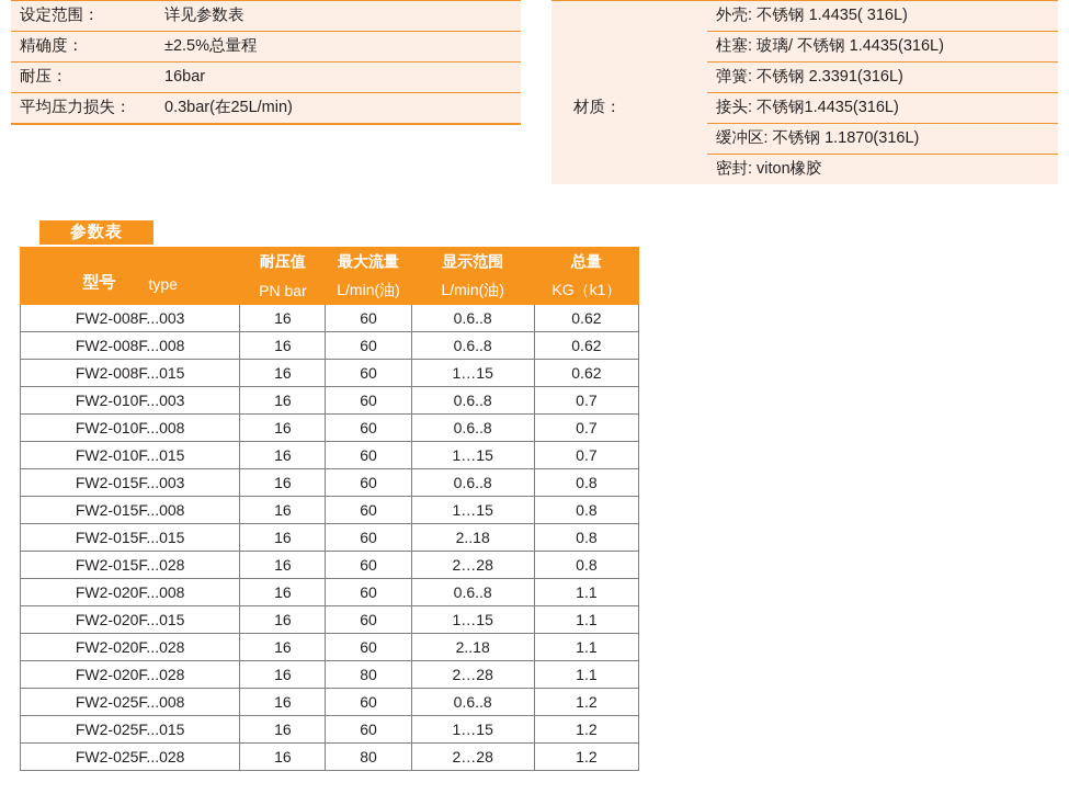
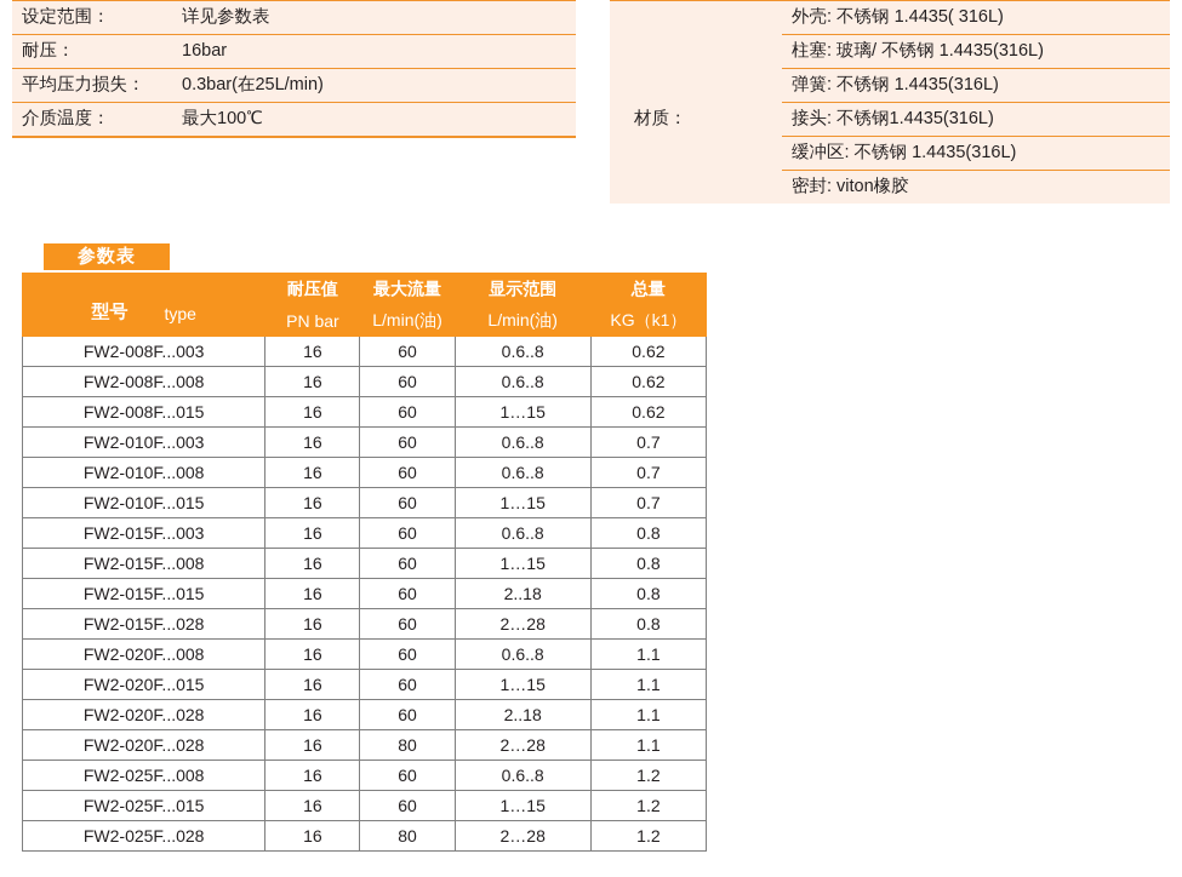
  设定范围：	详见参数表
- 精确度：	±2.5%总量程
  耐压：	16bar
  平均压力损失：	0.3bar(在25L/min)
+ 介质温度：	最大100℃
  	外壳: 不锈钢 1.4435( 316L)
  柱塞: 玻璃/ 不锈钢 1.4435(316L)
- 弹簧: 不锈钢 2.3391(316L)
+ 弹簧: 不锈钢 1.4435(316L)
  材质：	接头: 不锈钢1.4435(316L)
- 	缓冲区: 不锈钢 1.1870(316L)
+ 	缓冲区: 不锈钢 1.4435(316L)
  密封: viton橡胶
  参数表
  型号 type	耐压值	最大流量	显示范围	总量
  PN bar	L/min(油)	L/min(油)	KG（k1）
  FW2-008F...003	16	60	0.6..8	0.62
  FW2-008F...008	16	60	0.6..8	0.62
  FW2-008F...015	16	60	1…15	0.62
  FW2-010F...003	16	60	0.6..8	0.7
  FW2-010F...008	16	60	0.6..8	0.7
  FW2-010F...015	16	60	1…15	0.7
  FW2-015F...003	16	60	0.6..8	0.8
  FW2-015F...008	16	60	1…15	0.8
  FW2-015F...015	16	60	2..18	0.8
  FW2-015F...028	16	60	2…28	0.8
  FW2-020F...008	16	60	0.6..8	1.1
  FW2-020F...015	16	60	1…15	1.1
  FW2-020F...028	16	60	2..18	1.1
  FW2-020F...028	16	80	2…28	1.1
  FW2-025F...008	16	60	0.6..8	1.2
  FW2-025F...015	16	60	1…15	1.2
  FW2-025F...028	16	80	2…28	1.2
